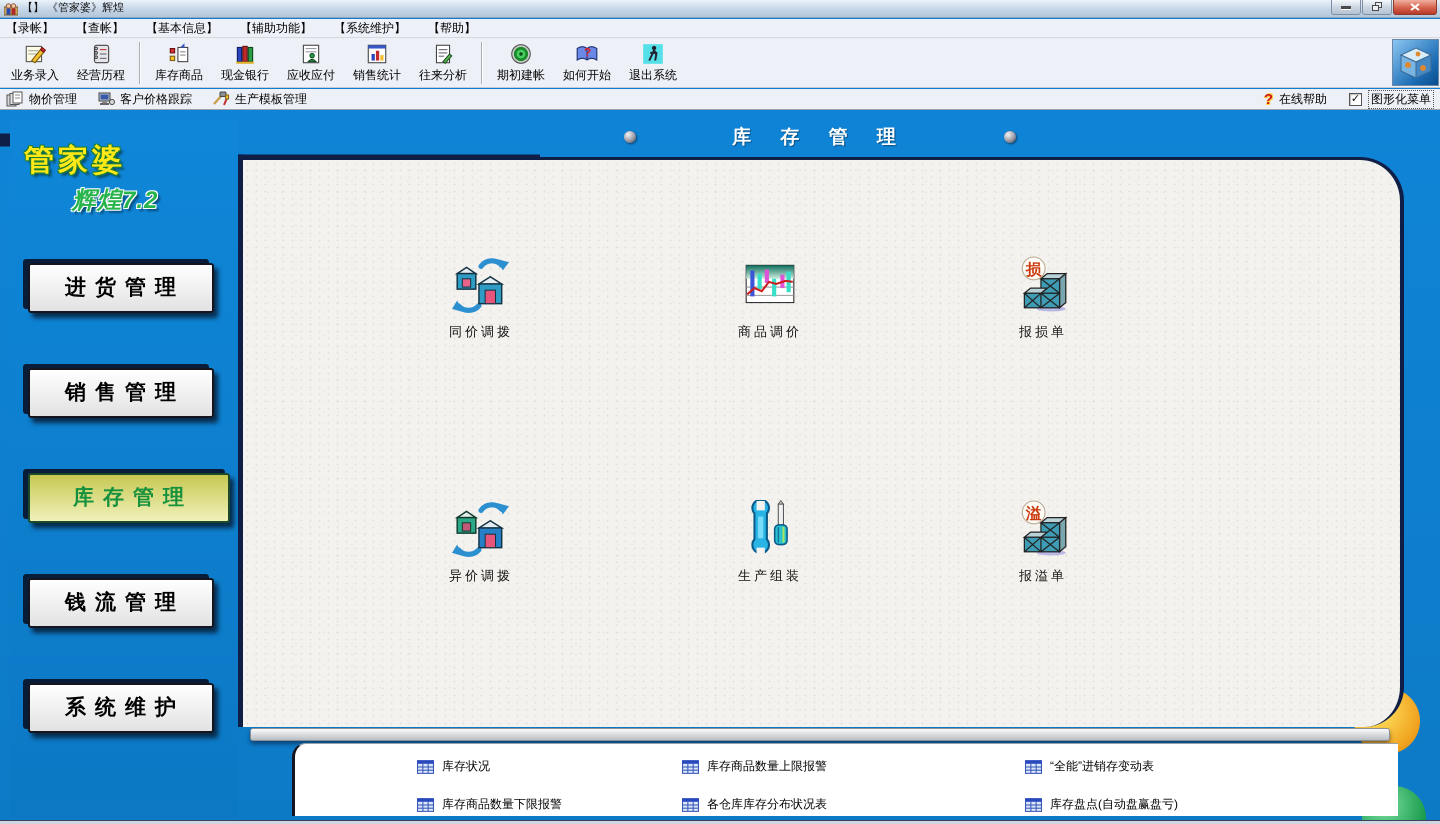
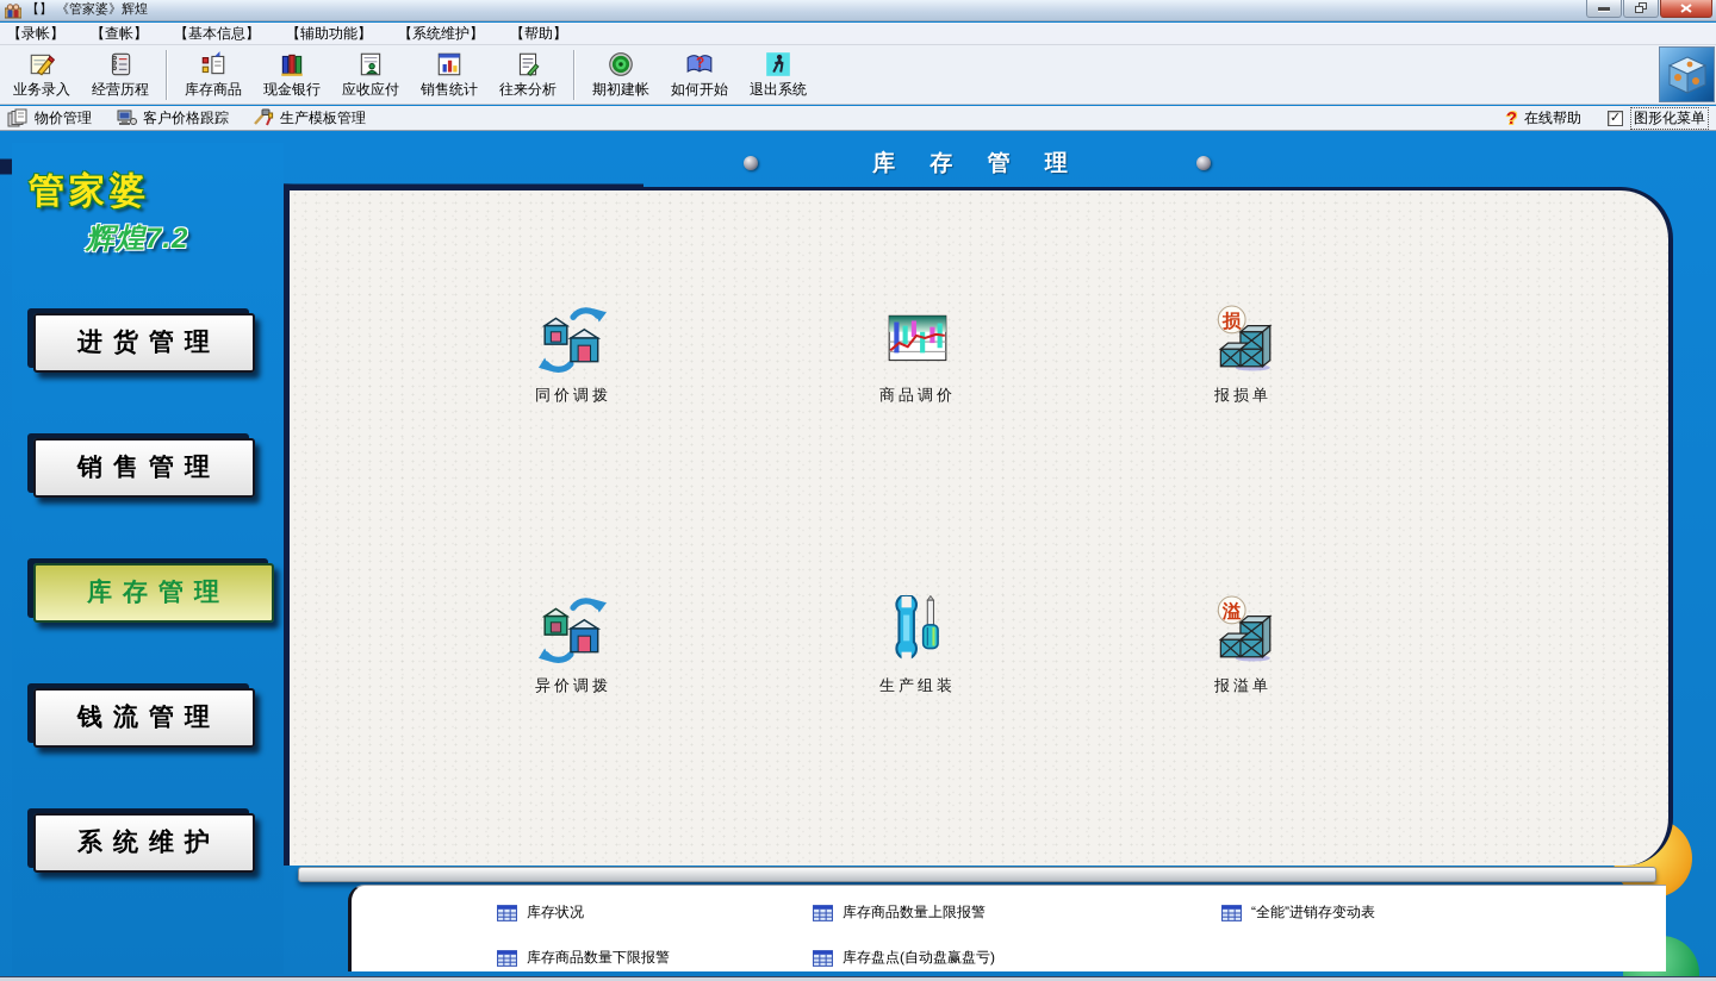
  【】 《管家婆》辉煌
  【录帐】
  【查帐】
  【基本信息】
  【辅助功能】
  【系统维护】
  【帮助】
  业务录入
  经营历程
  库存商品
  现金银行
  应收应付
  销售统计
  往来分析
  期初建帐
  ?
  如何开始
  退出系统
  物价管理
  客户价格跟踪
  生产模板管理
  ?
  在线帮助
  ✓
  图形化菜单
  库 存 管 理
  同价调拨
  商品调价
  损
  报损单
  异价调拨
  生产组装
  溢
  报溢单
  管家婆
  辉煌7.2
  进货管理
  销售管理
  库存管理
  钱流管理
  系统维护
  库存状况
  库存商品数量上限报警
  “全能”进销存变动表
  库存商品数量下限报警
- 各仓库库存分布状况表
  库存盘点(自动盘赢盘亏)
